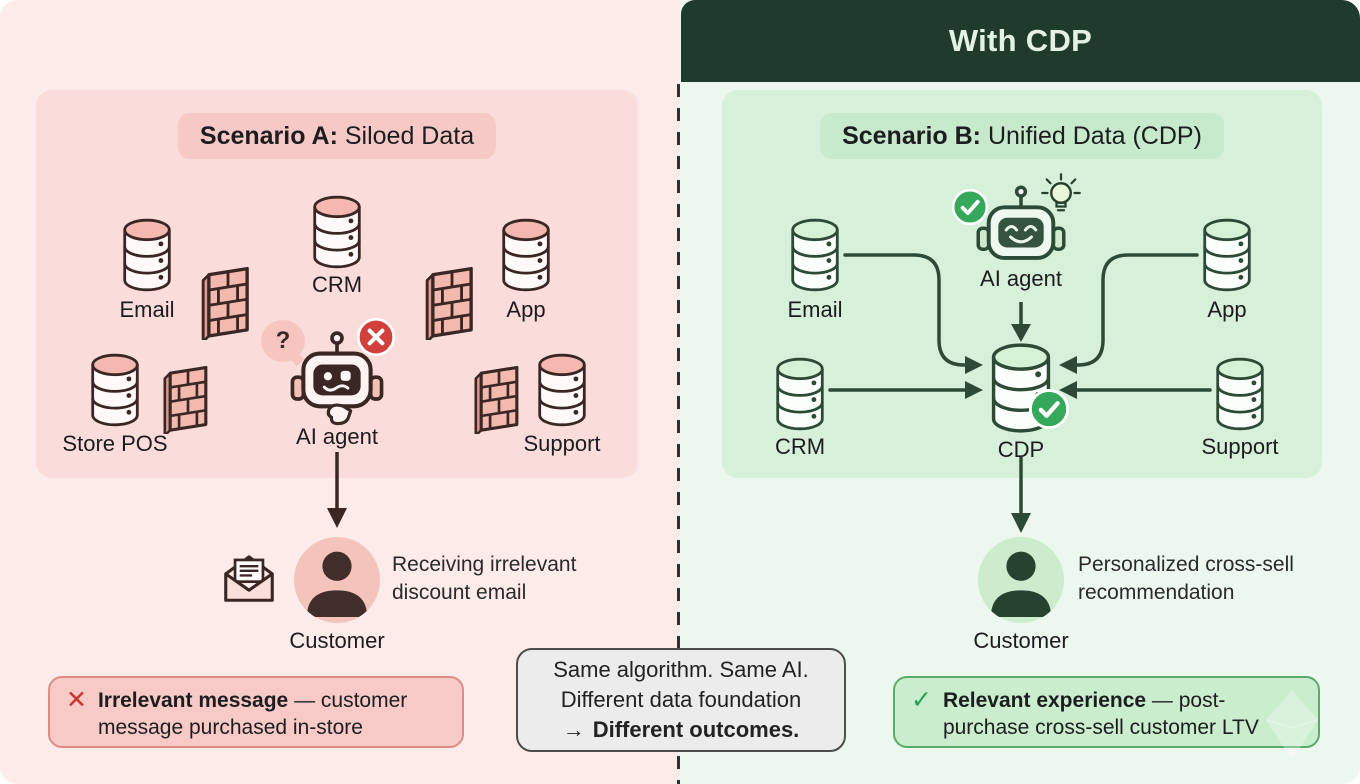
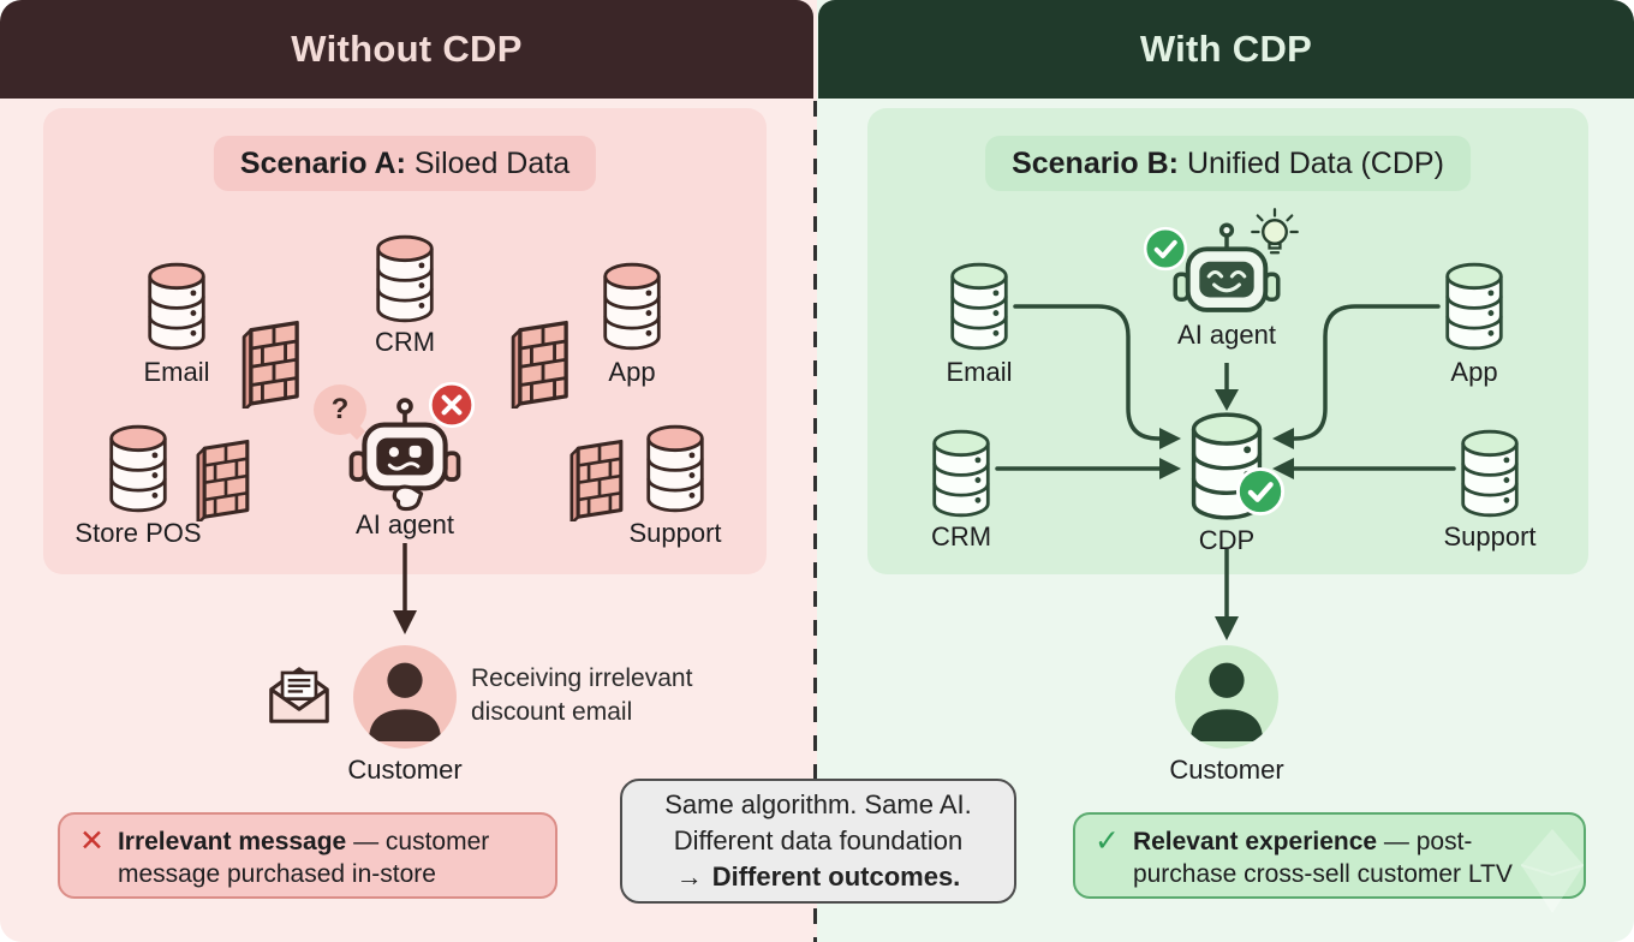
+ Without CDP
  With CDP
  Scenario A: Siloed Data
  Scenario B: Unified Data (CDP)
  Email
  CRM
  App
  Store POS
  ?
  AI agent
  Support
  Receiving irrelevant discount email
  Customer
  ✕
  Irrelevant message — customer message purchased in-store
  Email
  AI agent
  App
  CRM
  CDP
  Support
- Personalized cross-sell recommendation
  Customer
  ✓
  Relevant experience — post-purchase cross-sell customer LTV
  Same algorithm. Same AI.
  Different data foundation
  → Different outcomes.
